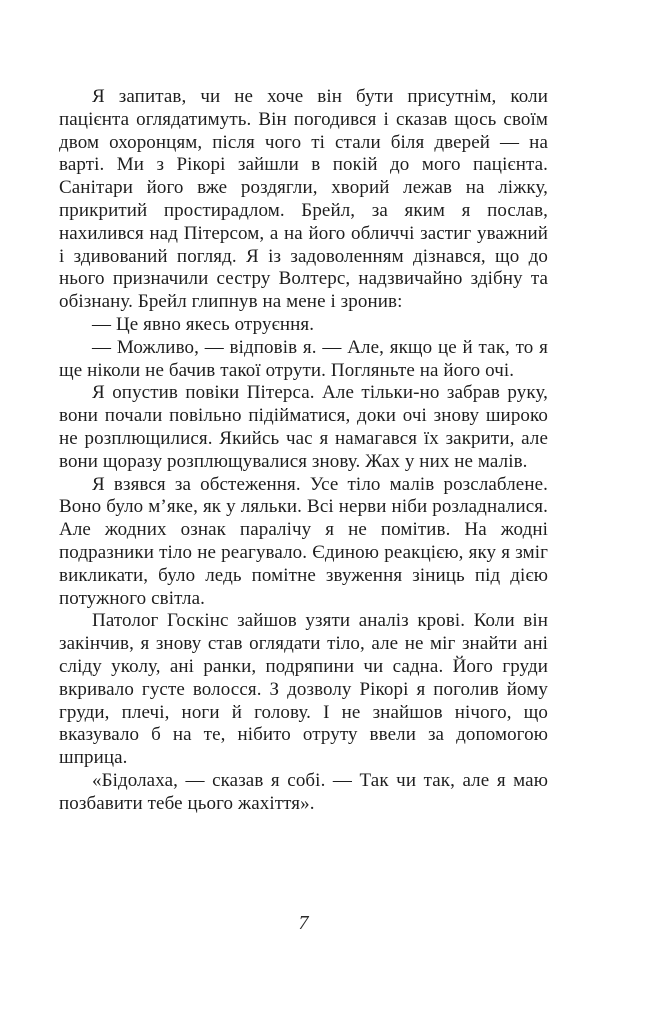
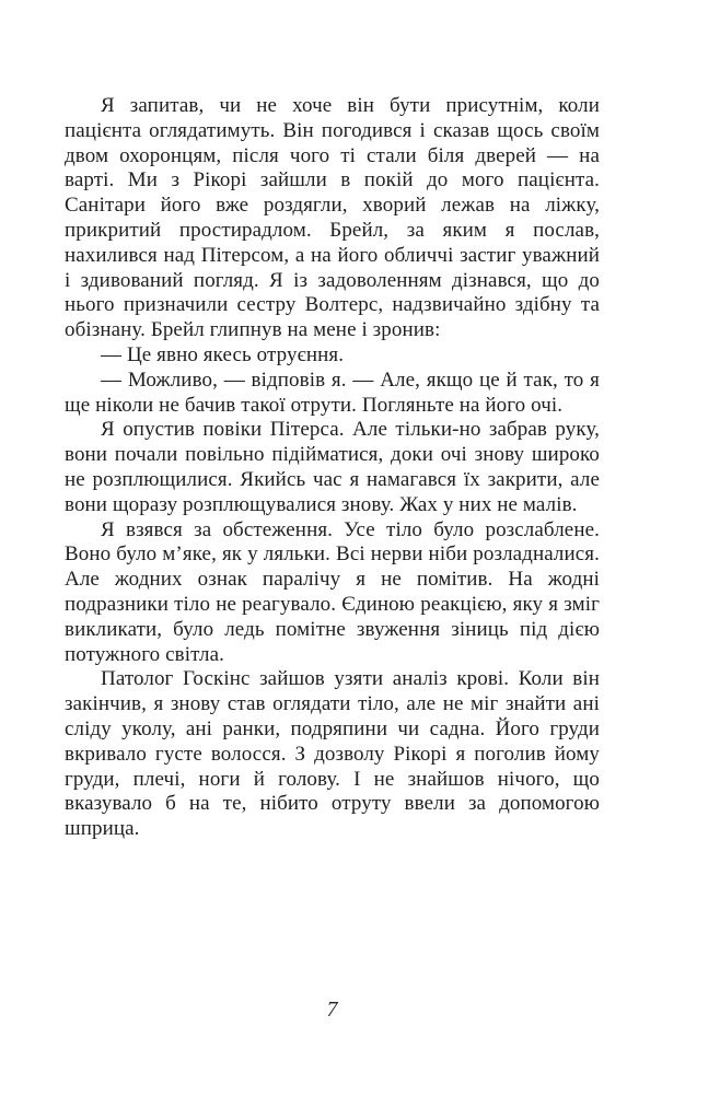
  Я запитав, чи не хоче він бути присутнім, коли пацієнта оглядатимуть. Він погодився і сказав щось своїм двом охоронцям, після чого ті стали біля дверей — на варті. Ми з Рікорі зайшли в покій до мого пацієнта. Санітари його вже роздягли, хворий лежав на ліжку, прикритий простирадлом. Брейл, за яким я послав, нахилився над Пітерсом, а на його обличчі застиг уважний і здивований погляд. Я із задоволенням дізнався, що до нього призначили сестру Волтерс, надзвичайно здібну та обізнану. Брейл глипнув на мене і зронив:
  — Це явно якесь отруєння.
  — Можливо, — відповів я. — Але, якщо це й так, то я ще ніколи не бачив такої отрути. Погляньте на його очі.
  Я опустив повіки Пітерса. Але тільки-но забрав руку, вони почали повільно підійматися, доки очі знову широко не розплющилися. Якийсь час я намагався їх закрити, але вони щоразу розплющувалися знову. Жах у них не малів.
- Я взявся за обстеження. Усе тіло малів розслаблене. Воно було м’яке, як у ляльки. Всі нерви ніби розладналися. Але жодних ознак паралічу я не помітив. На жодні подразники тіло не реагувало. Єдиною реакцією, яку я зміг викликати, було ледь помітне звуження зіниць під дією потужного світла.
+ Я взявся за обстеження. Усе тіло було розслаблене. Воно було м’яке, як у ляльки. Всі нерви ніби розладналися. Але жодних ознак паралічу я не помітив. На жодні подразники тіло не реагувало. Єдиною реакцією, яку я зміг викликати, було ледь помітне звуження зіниць під дією потужного світла.
  Патолог Госкінс зайшов узяти аналіз крові. Коли він закінчив, я знову став оглядати тіло, але не міг знайти ані сліду уколу, ані ранки, подряпини чи садна. Його груди вкривало густе волосся. З дозволу Рікорі я поголив йому груди, плечі, ноги й голову. І не знайшов нічого, що вказувало б на те, нібито отруту ввели за допомогою шприца.
- «Бідолаха, — сказав я собі. — Так чи так, але я маю позбавити тебе цього жахіття».
  7
